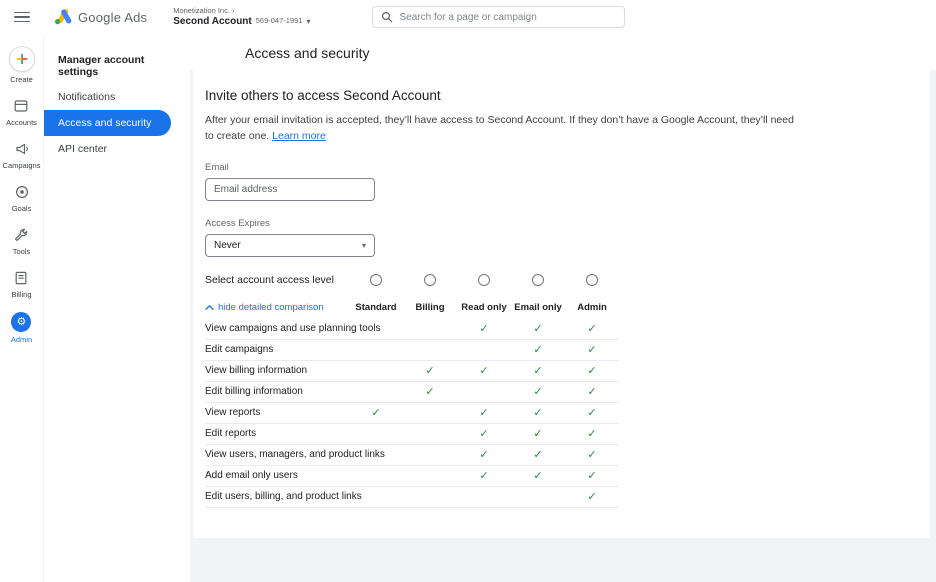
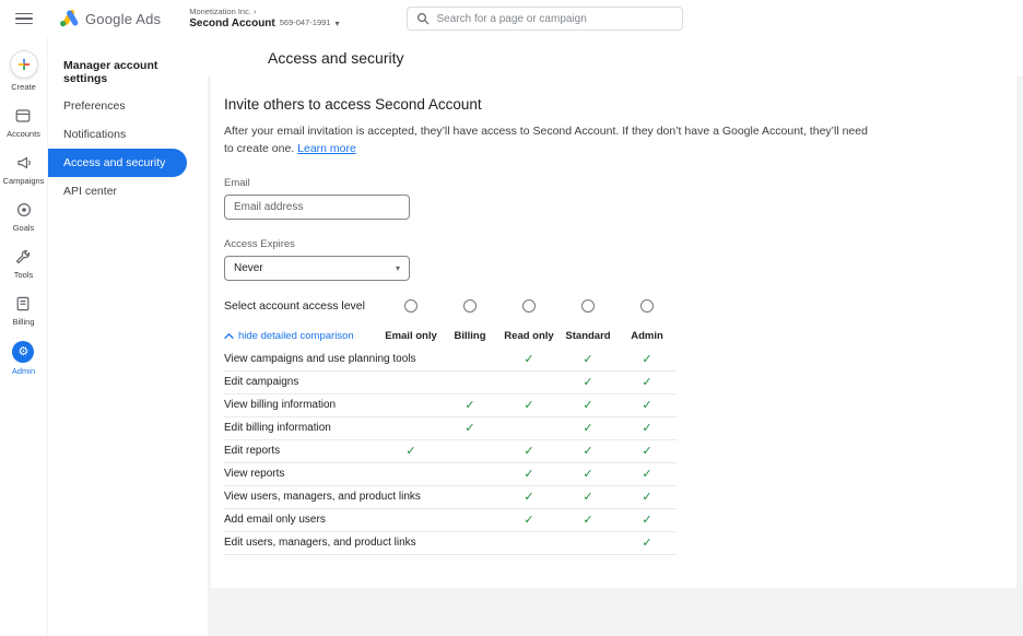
  Google Ads
  Monetization Inc. ›
  Second Account
  569-047-1991
  ▾
  Search for a page or campaign
  Create
  Accounts
  Campaigns
  Goals
  Tools
  Billing
  ⚙
  Admin
  Manager account settings
+ Preferences
  Notifications
  Access and security
  API center
  Access and security
  Invite others to access Second Account
  After your email invitation is accepted, they’ll have access to Second Account. If they don’t have a Google Account, they’ll need to create one. Learn more
  Email
  Email address
  Access Expires
  Never
  ▾
  Select account access level
  hide detailed comparison
- Standard
+ Email only
  Billing
  Read only
- Email only
+ Standard
  Admin
  View campaigns and use planning tools
  ✓
  ✓
  ✓
  Edit campaigns
  ✓
  ✓
  View billing information
  ✓
  ✓
  ✓
  ✓
  Edit billing information
  ✓
  ✓
  ✓
- View reports
+ Edit reports
  ✓
  ✓
  ✓
  ✓
- Edit reports
+ View reports
  ✓
  ✓
  ✓
  View users, managers, and product links
  ✓
  ✓
  ✓
  Add email only users
  ✓
  ✓
  ✓
- Edit users, billing, and product links
+ Edit users, managers, and product links
  ✓
